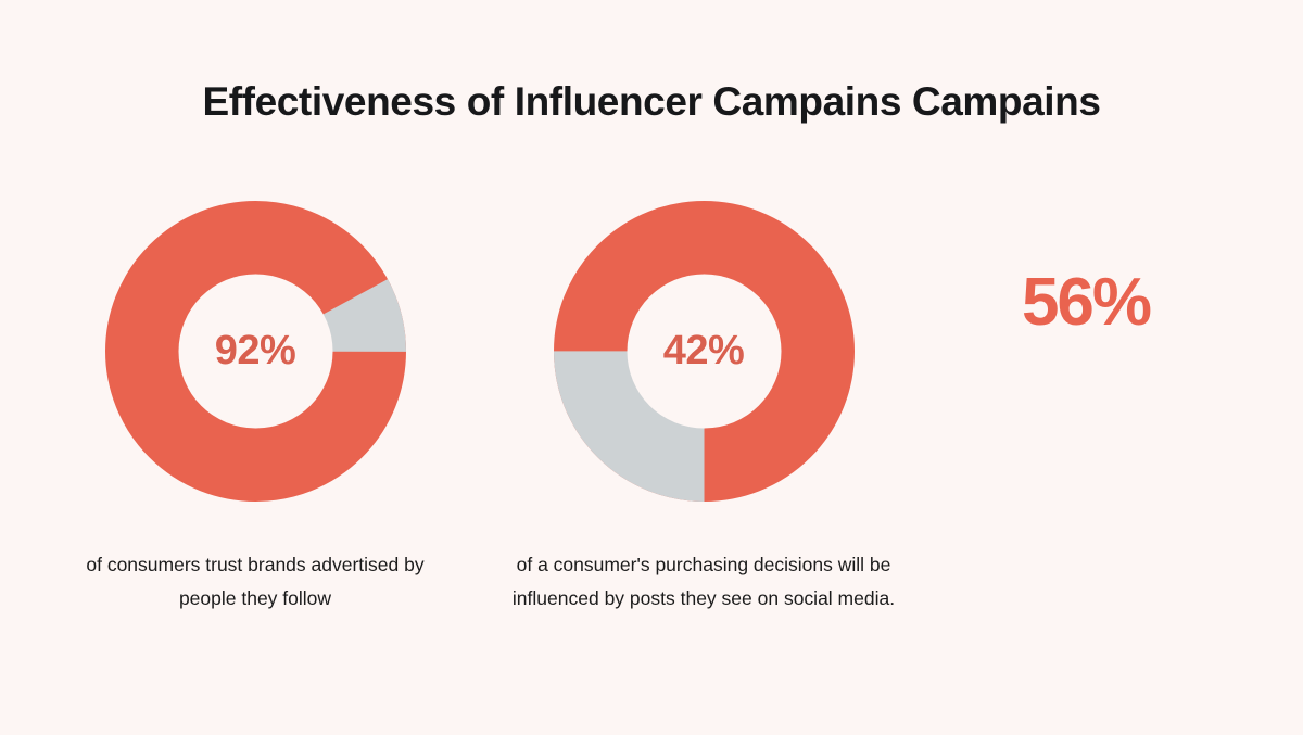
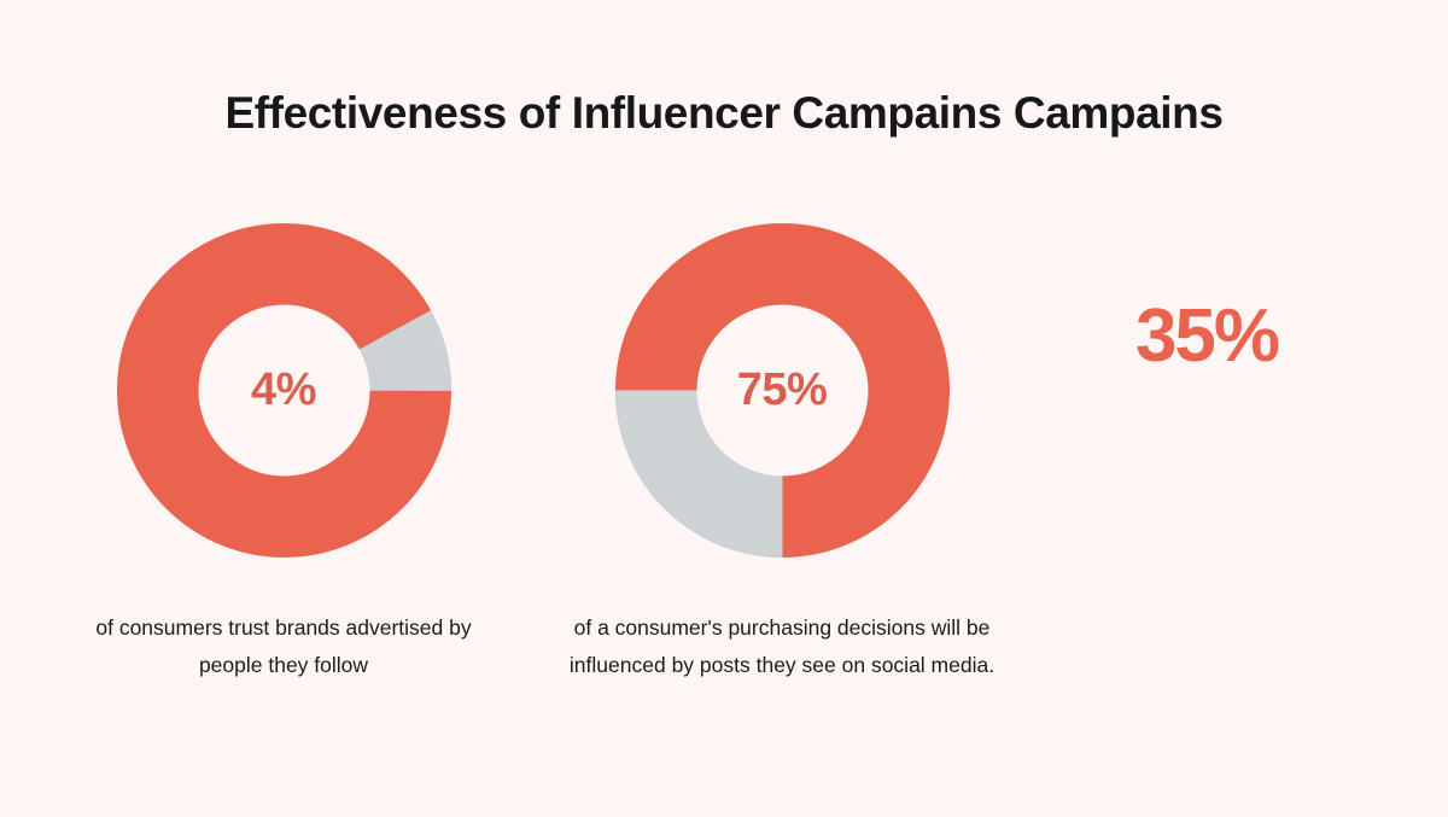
  Effectiveness of Influencer Campains Campains
- 92%
+ 4%
  of consumers trust brands advertised by people they follow
- 42%
+ 75%
  of a consumer's purchasing decisions will be influenced by posts they see on social media.
- 56%
+ 35%
